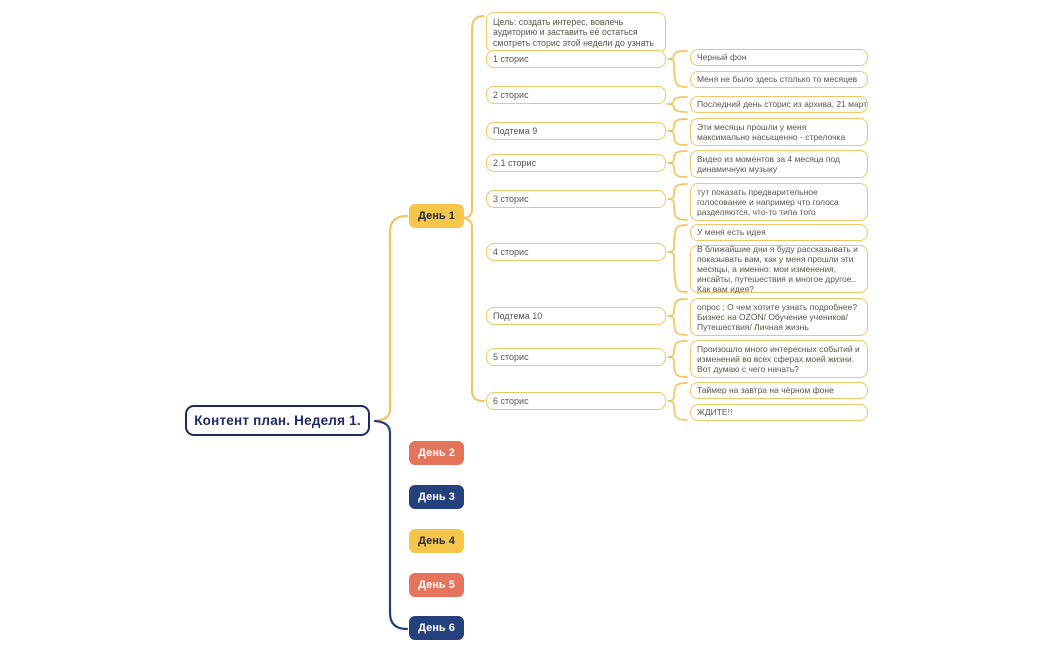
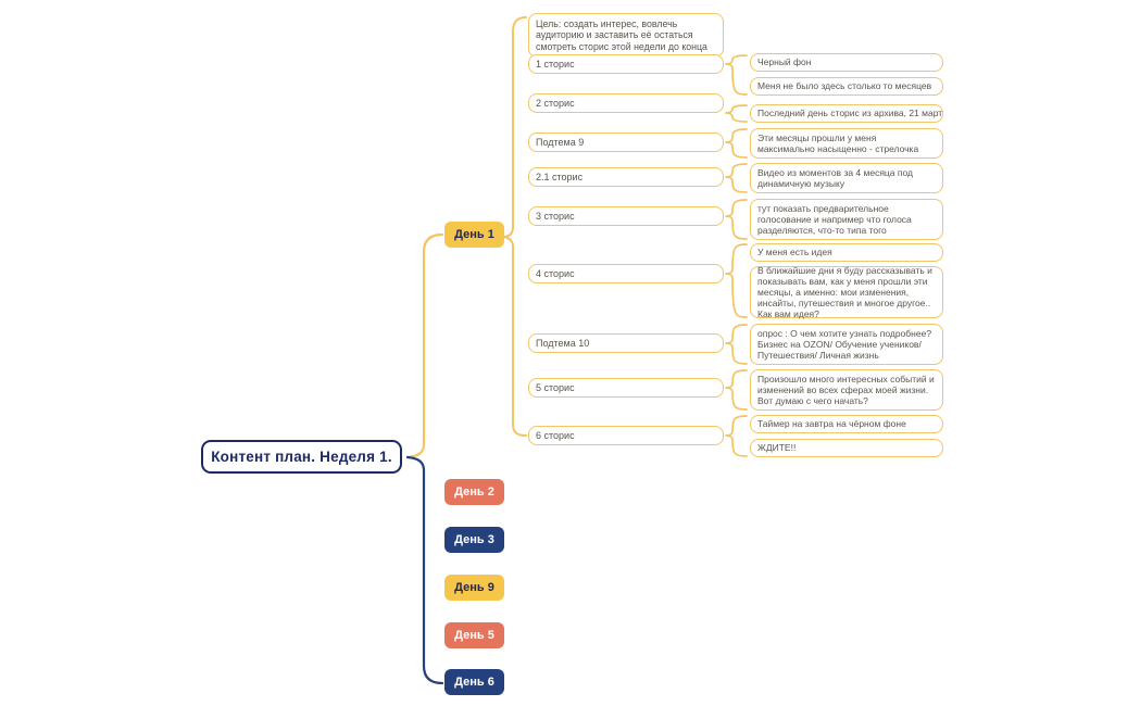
  Контент план. Неделя 1.
  День 1
  День 2
  День 3
- День 4
+ День 9
  День 5
  День 6
- Цель: создать интерес, вовлечь аудиторию и заставить её остаться смотреть сторис этой недели до узнать
+ Цель: создать интерес, вовлечь аудиторию и заставить её остаться смотреть сторис этой недели до конца
  1 сторис
  2 сторис
  Подтема 9
  2.1 сторис
  3 сторис
  4 сторис
  Подтема 10
  5 сторис
  6 сторис
  Черный фон
  Меня не было здесь столько то месяцев
  Последний день сторис из архива, 21 март
  Эти месяцы прошли у меня максимально насыщенно - стрелочка
  Видео из моментов за 4 месяца под динамичную музыку
  тут показать предварительное голосование и например что голоса разделяются, что-то типа того
  У меня есть идея
  В ближайшие дни я буду рассказывать и показывать вам, как у меня прошли эти месяцы, а именно: мои изменения, инсайты, путешествия и многое другое.. Как вам идея?
  опрос : О чем хотите узнать подробнее? Бизнес на OZON/ Обучение учеников/ Путешествия/ Личная жизнь
  Произошло много интересных событий и изменений во всех сферах моей жизни. Вот думаю с чего начать?
  Таймер на завтра на чёрном фоне
  ЖДИТЕ!!
